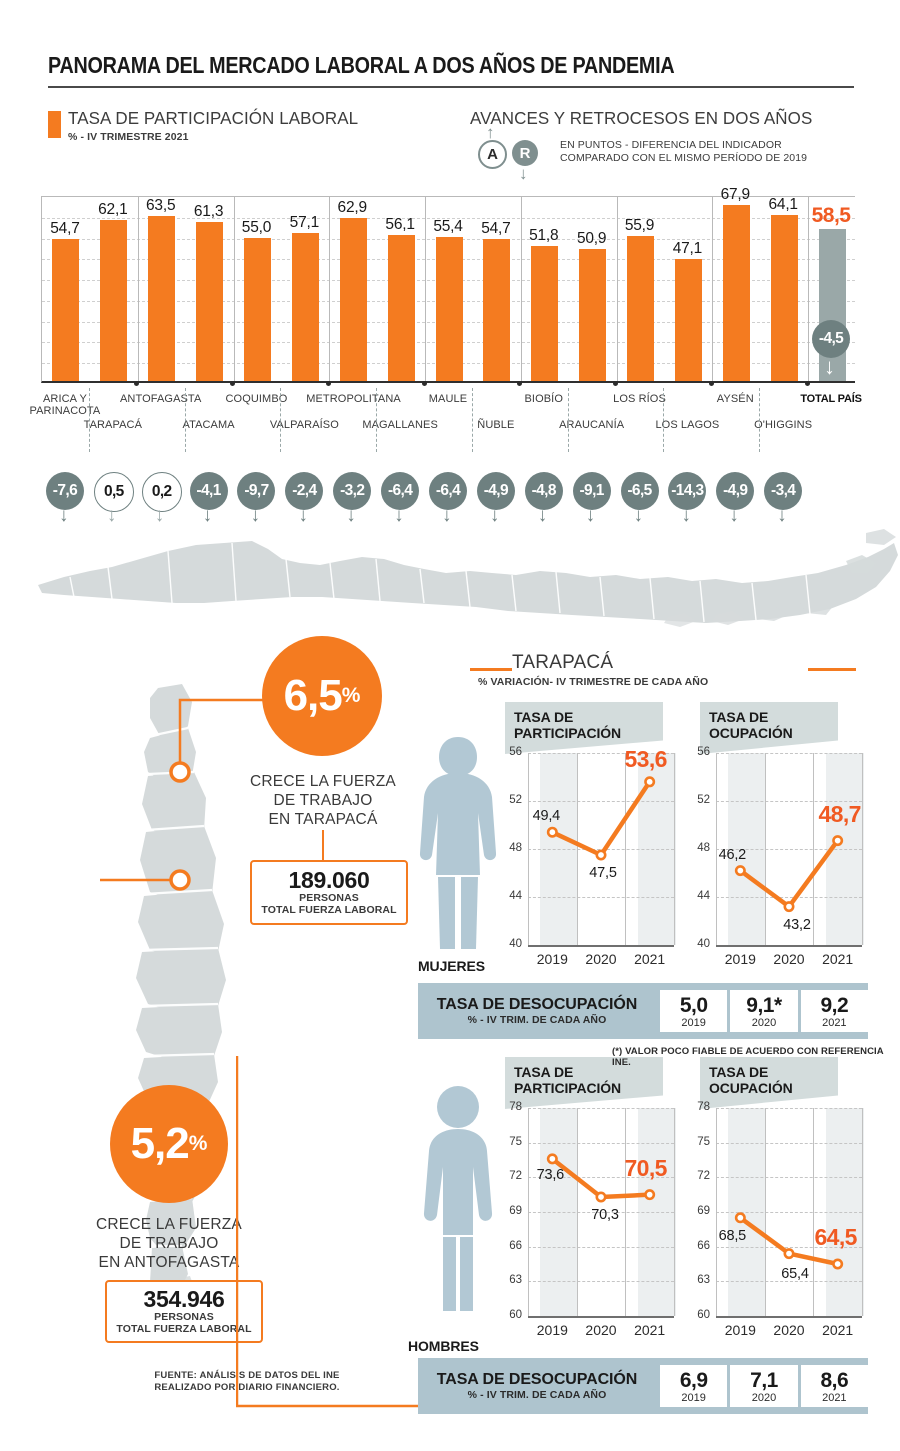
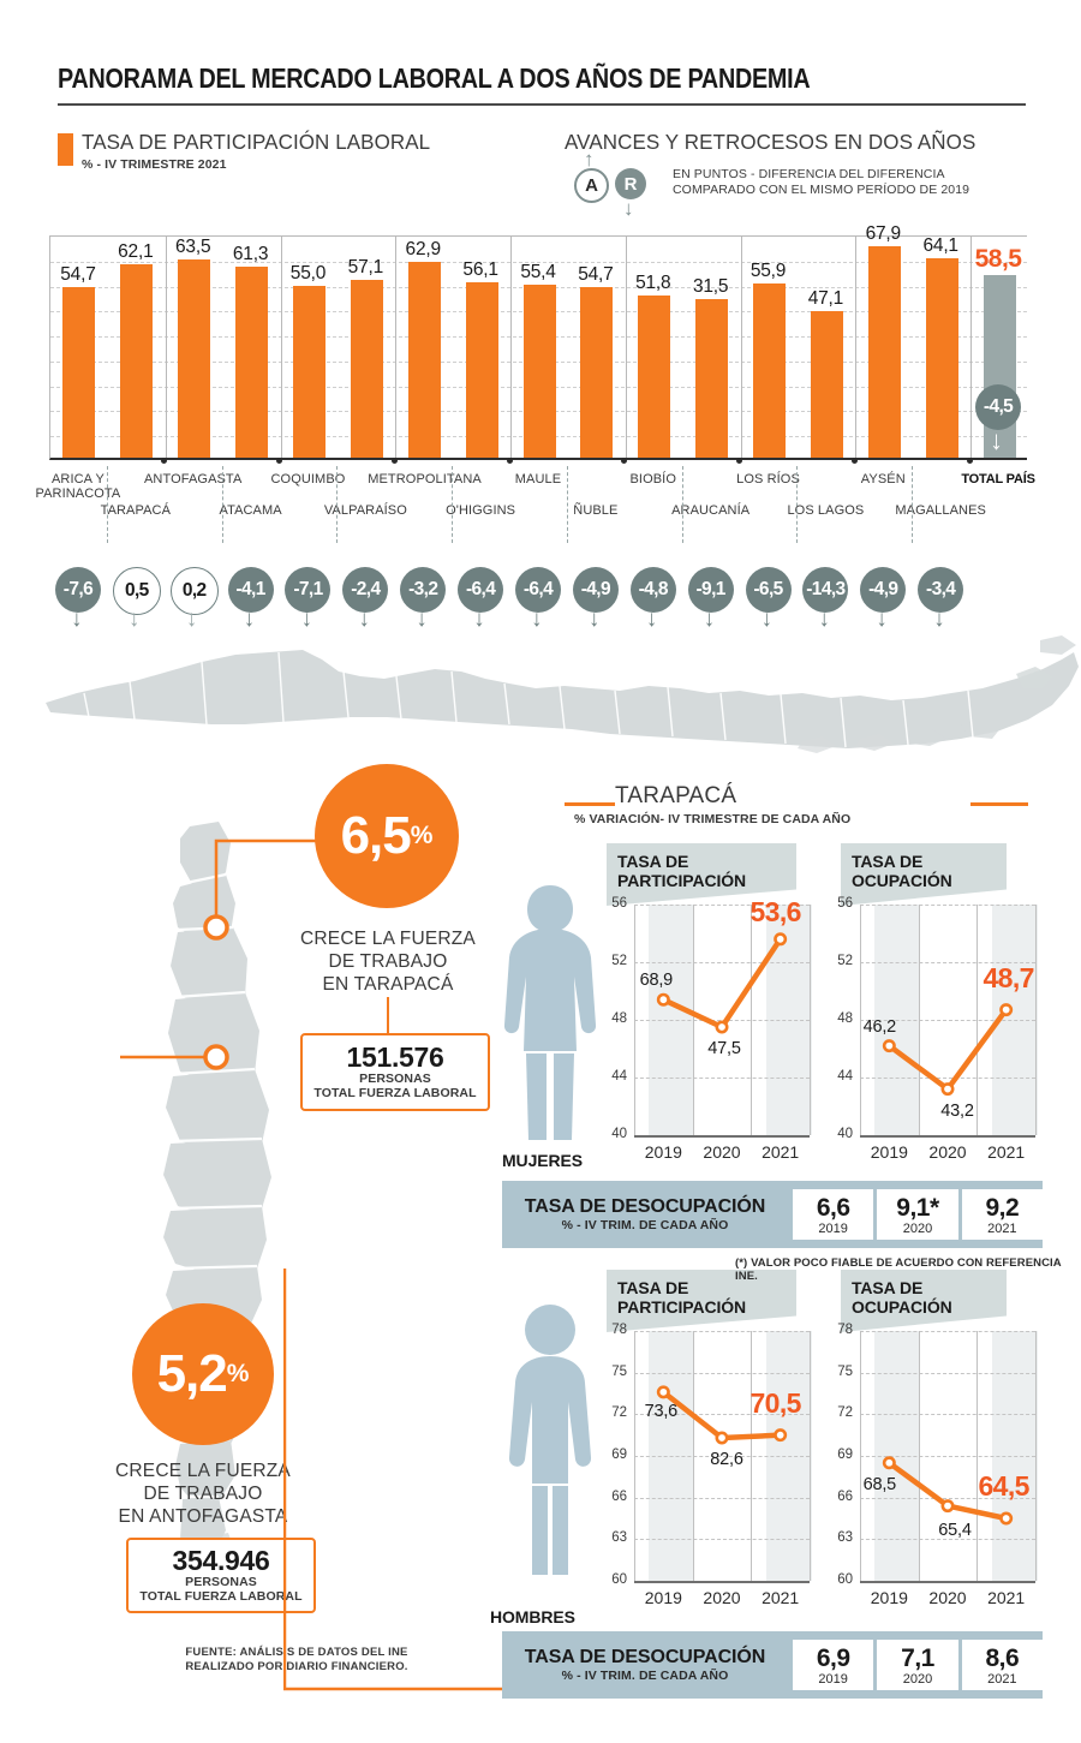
  PANORAMA DEL MERCADO LABORAL A DOS AÑOS DE PANDEMIA
  TASA DE PARTICIPACIÓN LABORAL
  % - IV TRIMESTRE 2021
  AVANCES Y RETROCESOS EN DOS AÑOS
  ↑
  A
  R
  ↓
- EN PUNTOS - DIFERENCIA DEL INDICADOR
+ EN PUNTOS - DIFERENCIA DEL DIFERENCIA
  COMPARADO CON EL MISMO PERÍODO DE 2019
  6,5
  %
  CRECE LA FUERZA
  DE TRABAJO
  EN TARAPACÁ
- 189.060
+ 151.576
  PERSONAS
  TOTAL FUERZA LABORAL
  5,2
  %
  CRECE LA FUERZ
  DE TRABAJO
  EN ANTOFAGASTA
  354.946
  PERSONAS
  TOTAL FUERZA LABORAL
  FUENTE: ANÁLISS DE DATOS DEL INE
  REALIZADO POR DIARIO FINANCIERO.
  TARAPACÁ
  % VARIACIÓN- IV TRIMESTRE DE CADA AÑO
  MUJERES
  HOMBRES
  TASA DE
  PARTICIPACIÓN
  TASA DE
  OCUPACIÓN
  TASA DE
  PARTICIPACIÓN
  TASA DE
  OCUPACIÓN
  40
  44
  48
  52
  56
- 49,4
+ 68,9
  47,5
  53,6
  2019
  2020
  2021
  40
  44
  48
  52
  56
  46,2
  43,2
  48,7
  2019
  2020
  2021
  60
  63
  66
  69
  72
  75
  78
  73,6
- 70,3
+ 82,6
  70,5
  2019
  2020
  2021
  60
  63
  66
  69
  72
  75
  78
  68,5
  65,4
  64,5
  2019
  2020
  2021
  TASA DE DESOCUPACIÓN
  % - IV TRIM. DE CADA AÑO
- 5,0
+ 6,6
  2019
  9,1*
  2020
  9,2
  2021
  TASA DE DESOCUPACIÓN
  % - IV TRIM. DE CADA AÑO
  6,9
  2019
  7,1
  2020
  8,6
  2021
  (*) VALOR POCO FIABLE DE ACUERDO CON REFERENCIA INE.
  54,7
  62,1
  63,5
  61,3
  55,0
  57,1
  62,9
  56,1
  55,4
  54,7
  51,8
- 50,9
+ 31,5
  55,9
  47,1
  67,9
  64,1
  58,5
  ARICA Y
  PARINACOTA
  TARAPACÁ
  ANTOFAGASTA
  ATACAMA
  COQUIMBO
  VALPARAÍSO
  METROPOLITANA
- MAGALLANES
+ O'HIGGINS
  MAULE
  ÑUBLE
  BIOBÍO
  ARAUCANÍA
  LOS RÍOS
  LOS LAGOS
  AYSÉN
- O'HIGGINS
+ MAGALLANES
  TOTAL PAÍS
  -7,6
  ↓
  0,5
  ↓
  0,2
  ↓
  -4,1
  ↓
- -9,7
+ -7,1
  ↓
  -2,4
  ↓
  -3,2
  ↓
  -6,4
  ↓
  -6,4
  ↓
  -4,9
  ↓
  -4,8
  ↓
  -9,1
  ↓
  -6,5
  ↓
  -14,3
  ↓
  -4,9
  ↓
  -3,4
  ↓
  -4,5
  ↓
